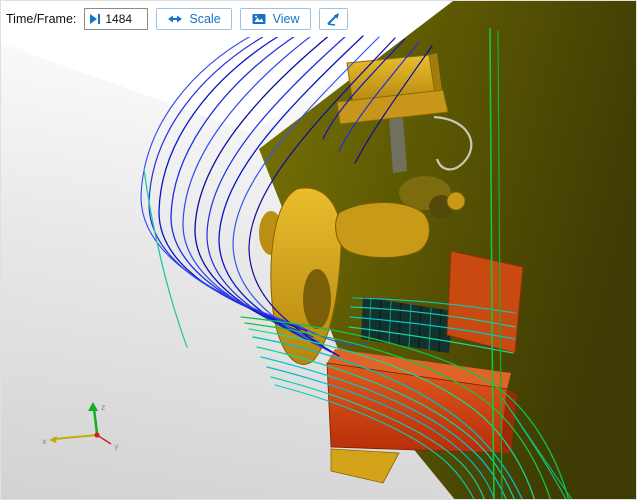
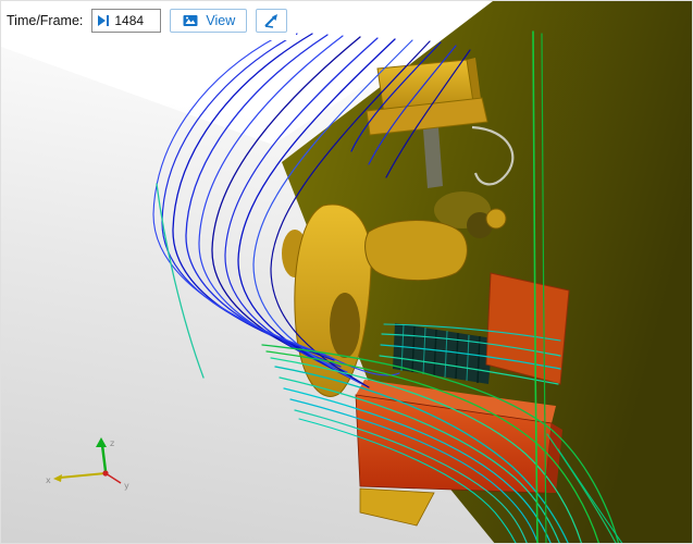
  x
  z
  y
  Time/Frame:
  1484
- Scale
  View
